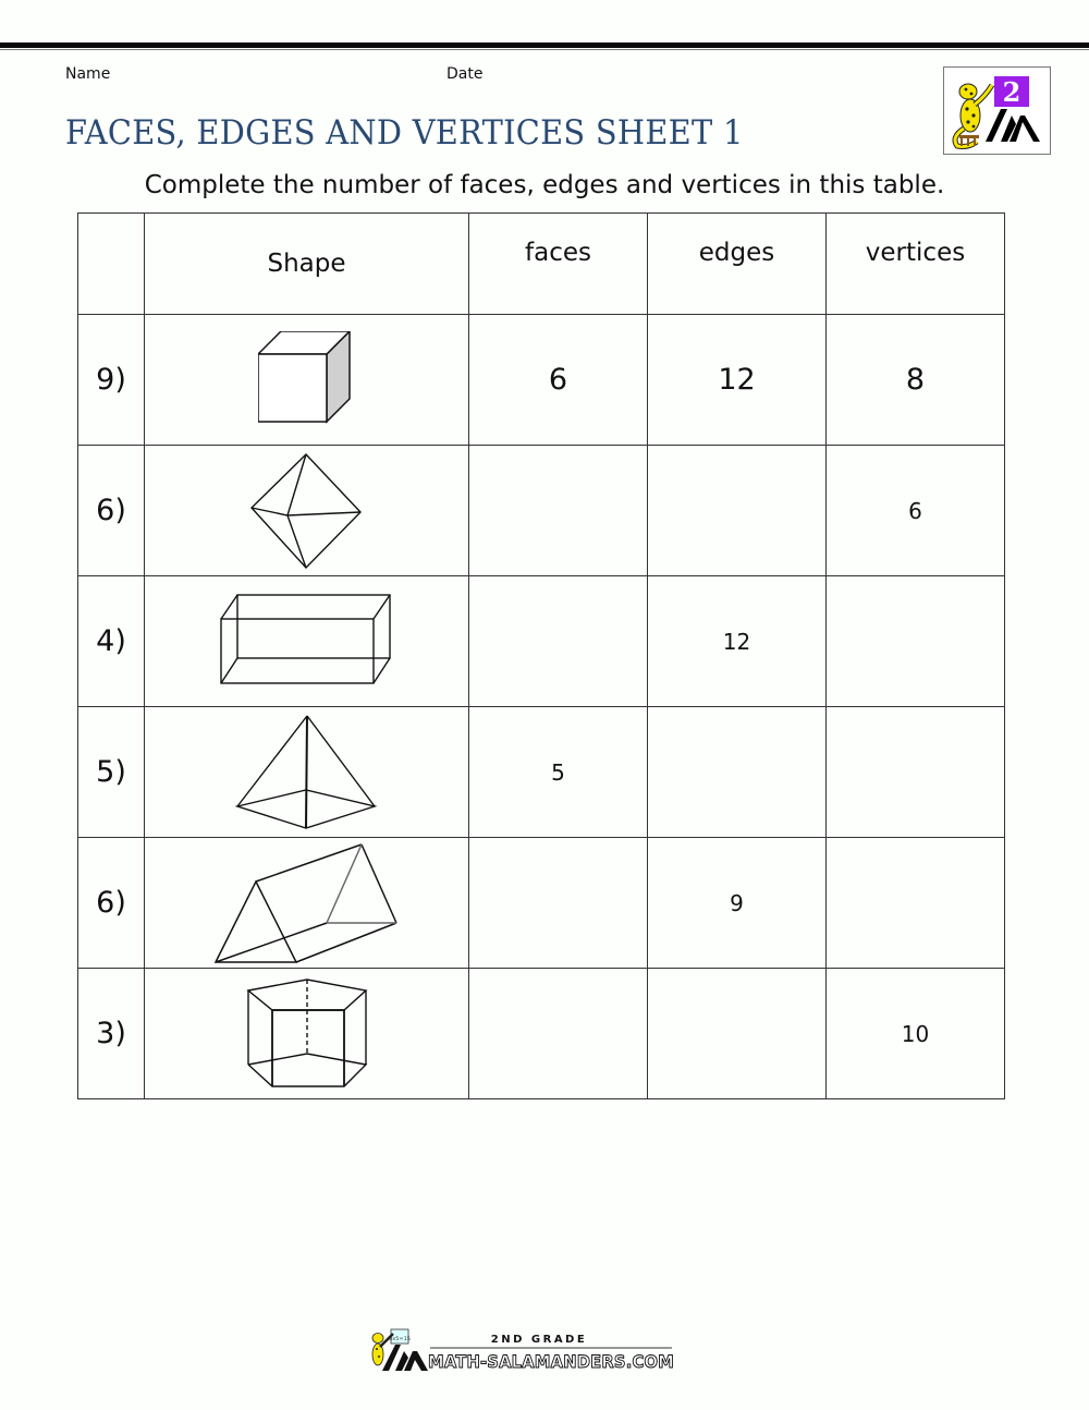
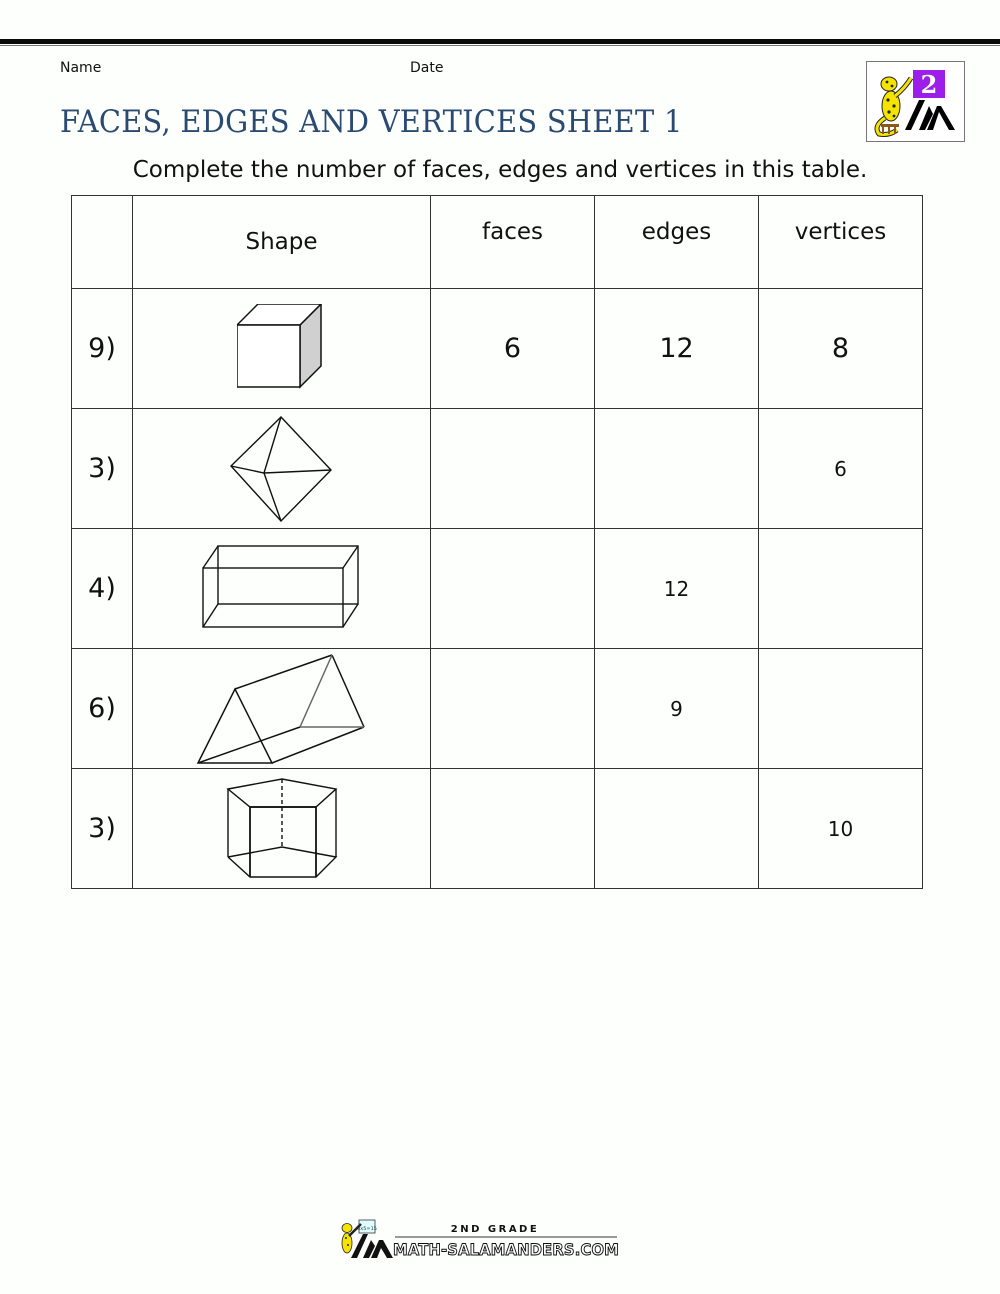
  Name
  Date
  FACES, EDGES AND VERTICES SHEET 1
  2
  Complete the number of faces, edges and vertices in this table.
  	Shape	faces	edges	vertices
  9)		6	12	8
- 6)				6
+ 3)				6
  4)			12
- 5)		5
  6)			9
  3)				10
  2ND GRADE
  MATH-SALAMANDERS.COM
